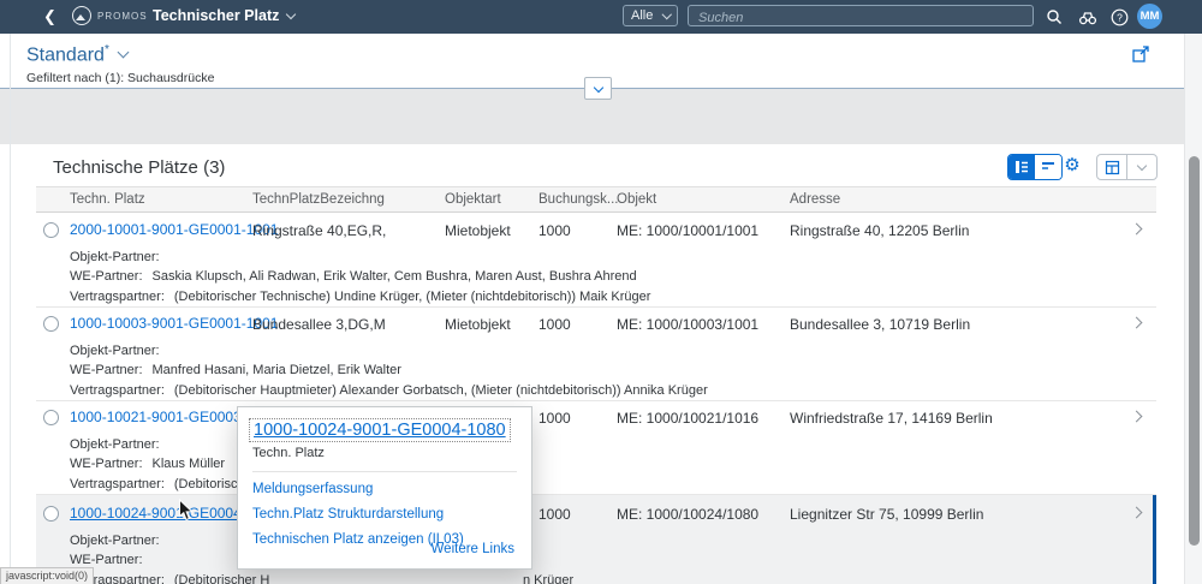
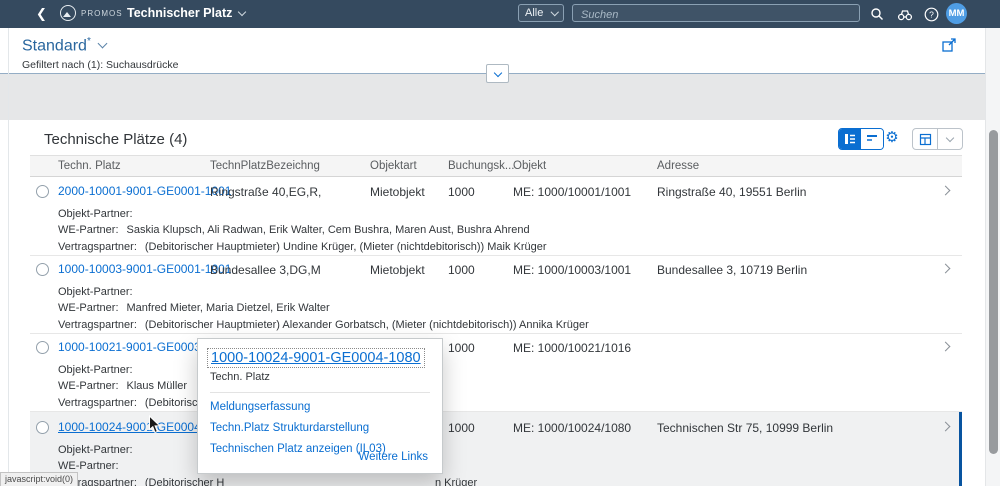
  ❮
  PROMOS
  Technischer Platz
  Alle
  Suchen
  ?
  MM
  Standard*
  Gefiltert nach (1): Suchausdrücke
- Technische Plätze (3)
+ Technische Plätze (4)
  ⚙
  Techn. Platz
  TechnPlatzBezeichng
  Objektart
  Buchungsk...
  Objekt
  Adresse
  2000-10001-9001-GE0001-1001
  Ringstraße 40,EG,R,
  Mietobjekt
  1000
  ME: 1000/10001/1001
- Ringstraße 40, 12205 Berlin
+ Ringstraße 40, 19551 Berlin
  Objekt-Partner:
  WE-Partner: Saskia Klupsch, Ali Radwan, Erik Walter, Cem Bushra, Maren Aust, Bushra Ahrend
- Vertragspartner: (Debitorischer Technische) Undine Krüger, (Mieter (nichtdebitorisch)) Maik Krüger
+ Vertragspartner: (Debitorischer Hauptmieter) Undine Krüger, (Mieter (nichtdebitorisch)) Maik Krüger
  1000-10003-9001-GE0001-1001
  Bundesallee 3,DG,M
  Mietobjekt
  1000
  ME: 1000/10003/1001
  Bundesallee 3, 10719 Berlin
  Objekt-Partner:
- WE-Partner: Manfred Hasani, Maria Dietzel, Erik Walter
+ WE-Partner: Manfred Mieter, Maria Dietzel, Erik Walter
  Vertragspartner: (Debitorischer Hauptmieter) Alexander Gorbatsch, (Mieter (nichtdebitorisch)) Annika Krüger
  1000-10021-9001-GE000
  1000
  ME: 1000/10021/1016
- Winfriedstraße 17, 14169 Berlin
  Objekt-Partner:
  WE-Partner: Klaus Müller
  Vertragspartner: (Debitorisc
  1000-10024-900GE000
  1000
  ME: 1000/10024/1080
- Liegnitzer Str 75, 10999 Berlin
+ Technischen Str 75, 10999 Berlin
  Objekt-Partner:
  WE-Partner:
  ragspartner: (Debitorischer H
  n Krüger
  1000-10024-9001-GE0004-1080
  Techn. Platz
  Meldungserfassung
  Techn.Platz Strukturdarstellung
  Technischen Platz anzeigen (IL03)
  Weitere Links
  javascript:void(0)
